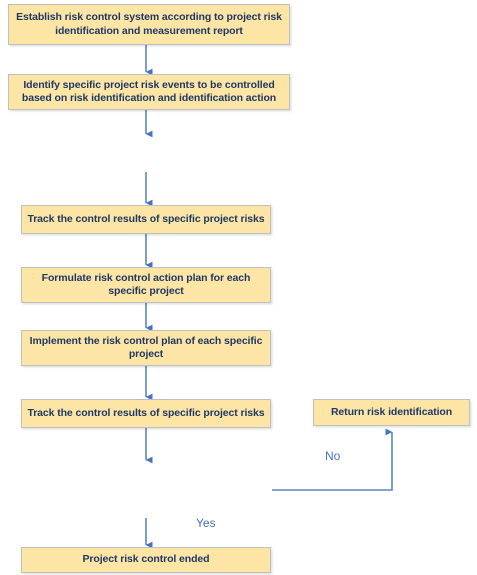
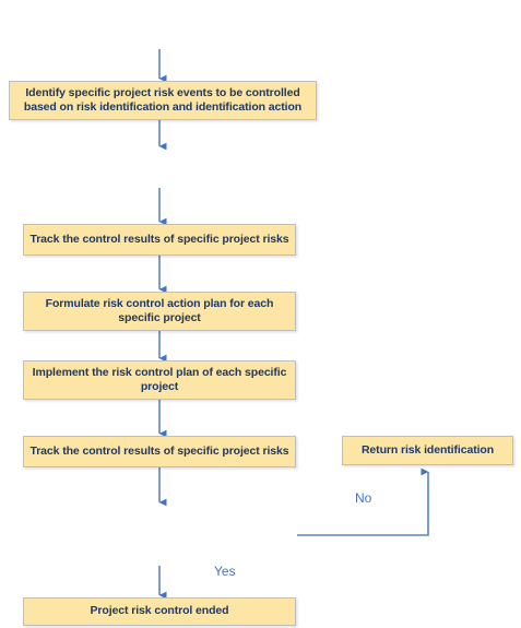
- Establish risk control system according to project risk identification and measurement report
  Identify specific project risk events to be controlled based on risk identification and identification action
  Track the control results of specific project risks
  Formulate risk control action plan for each specific project
  Implement the risk control plan of each specific project
  Track the control results of specific project risks
  Return risk identification
  Project risk control ended
  No
  Yes
